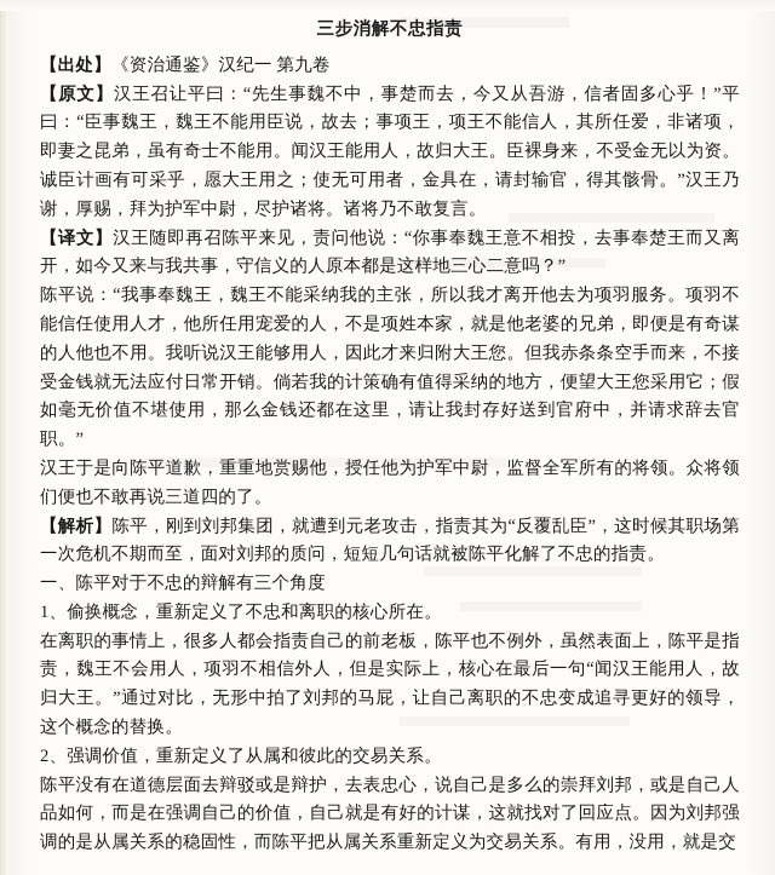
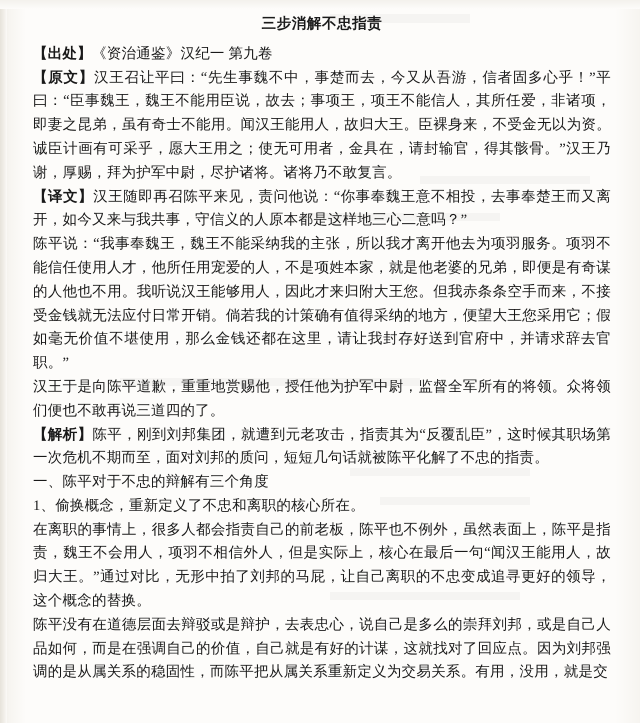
  三步消解不忠指责
  【出处】《资治通鉴》汉纪一 第九卷
  【原文】汉王召让平曰：“先生事魏不中，事楚而去，今又从吾游，信者固多心乎！”平曰：“臣事魏王，魏王不能用臣说，故去；事项王，项王不能信人，其所任爱，非诸项，即妻之昆弟，虽有奇士不能用。闻汉王能用人，故归大王。臣裸身来，不受金无以为资。诚臣计画有可采乎，愿大王用之；使无可用者，金具在，请封输官，得其骸骨。”汉王乃谢，厚赐，拜为护军中尉，尽护诸将。诸将乃不敢复言。
  【译文】汉王随即再召陈平来见，责问他说：“你事奉魏王意不相投，去事奉楚王而又离开，如今又来与我共事，守信义的人原本都是这样地三心二意吗？”
  陈平说：“我事奉魏王，魏王不能采纳我的主张，所以我才离开他去为项羽服务。项羽不能信任使用人才，他所任用宠爱的人，不是项姓本家，就是他老婆的兄弟，即便是有奇谋的人他也不用。我听说汉王能够用人，因此才来归附大王您。但我赤条条空手而来，不接受金钱就无法应付日常开销。倘若我的计策确有值得采纳的地方，便望大王您采用它；假如毫无价值不堪使用，那么金钱还都在这里，请让我封存好送到官府中，并请求辞去官职。”
  汉王于是向陈平道歉，重重地赏赐他，授任他为护军中尉，监督全军所有的将领。众将领们便也不敢再说三道四的了。
  【解析】陈平，刚到刘邦集团，就遭到元老攻击，指责其为“反覆乱臣”，这时候其职场第一次危机不期而至，面对刘邦的质问，短短几句话就被陈平化解了不忠的指责。
  一、陈平对于不忠的辩解有三个角度
  1、偷换概念，重新定义了不忠和离职的核心所在。
  在离职的事情上，很多人都会指责自己的前老板，陈平也不例外，虽然表面上，陈平是指责，魏王不会用人，项羽不相信外人，但是实际上，核心在最后一句“闻汉王能用人，故归大王。”通过对比，无形中拍了刘邦的马屁，让自己离职的不忠变成追寻更好的领导，这个概念的替换。
- 2、强调价值，重新定义了从属和彼此的交易关系。
  陈平没有在道德层面去辩驳或是辩护，去表忠心，说自己是多么的崇拜刘邦，或是自己人品如何，而是在强调自己的价值，自己就是有好的计谋，这就找对了回应点。因为刘邦强调的是从属关系的稳固性，而陈平把从属关系重新定义为交易关系。有用，没用，就是交
